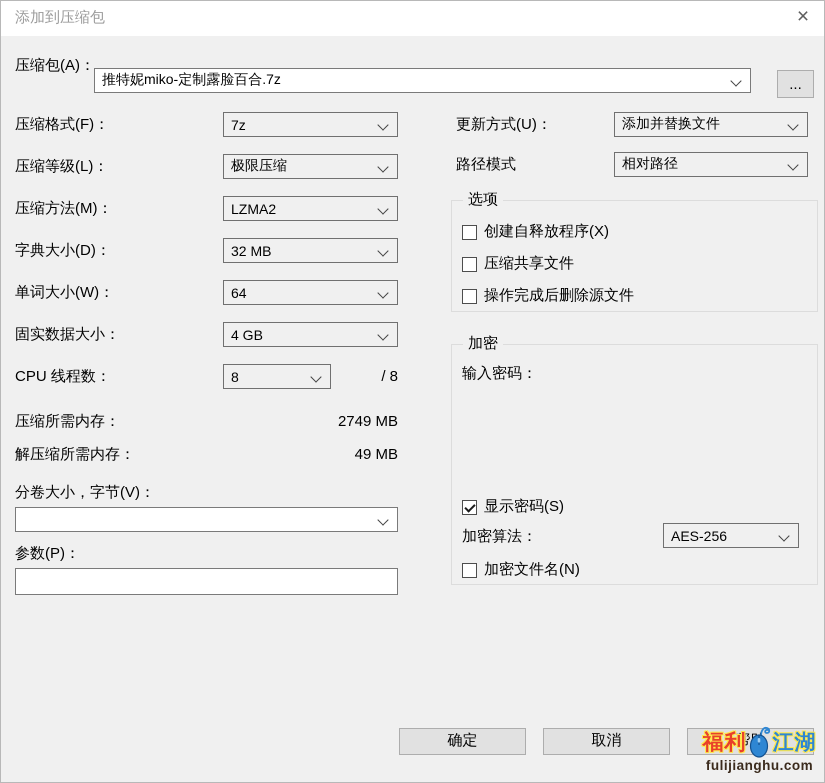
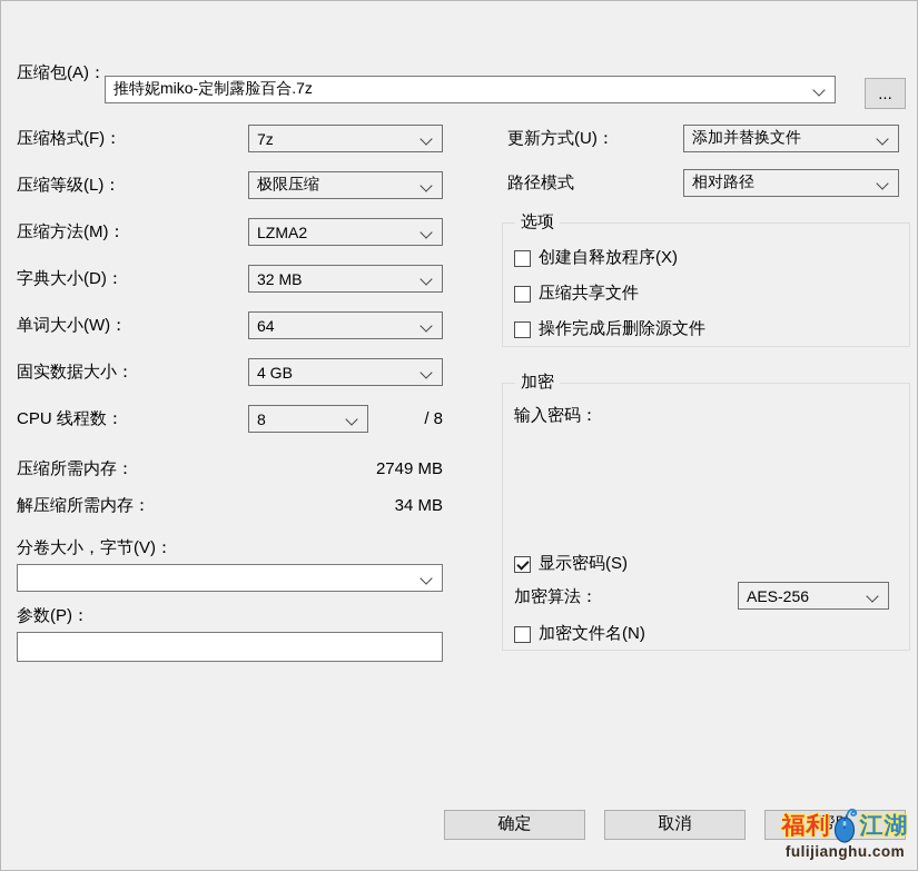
- 添加到压缩包
- ×
  压缩包(A)：
  推特妮miko-定制露脸百合.7z
  ...
  压缩格式(F)：
  7z
  压缩等级(L)：
  极限压缩
  压缩方法(M)：
  LZMA2
  字典大小(D)：
  32 MB
  单词大小(W)：
  64
  固实数据大小：
  4 GB
  CPU 线程数：
  8
  / 8
  压缩所需内存：
  2749 MB
  解压缩所需内存：
- 49 MB
+ 34 MB
  分卷大小，字节(V)：
  参数(P)：
  更新方式(U)：
  添加并替换文件
  路径模式
  相对路径
  选项
  创建自释放程序(X)
  压缩共享文件
  操作完成后删除源文件
  加密
  输入密码：
  显示密码(S)
  加密算法：
  AES-256
  加密文件名(N)
  确定
  取消
  福利
  江湖
  fulijianghu.com
